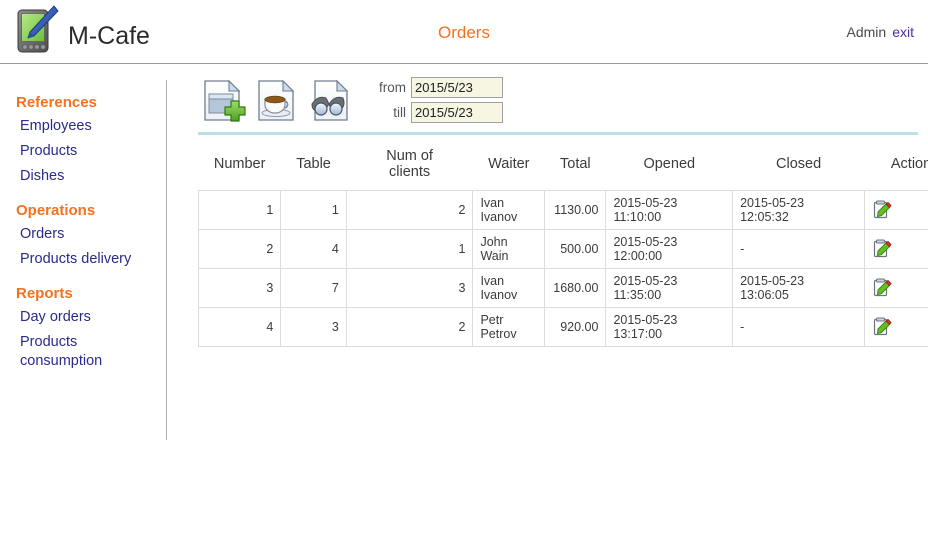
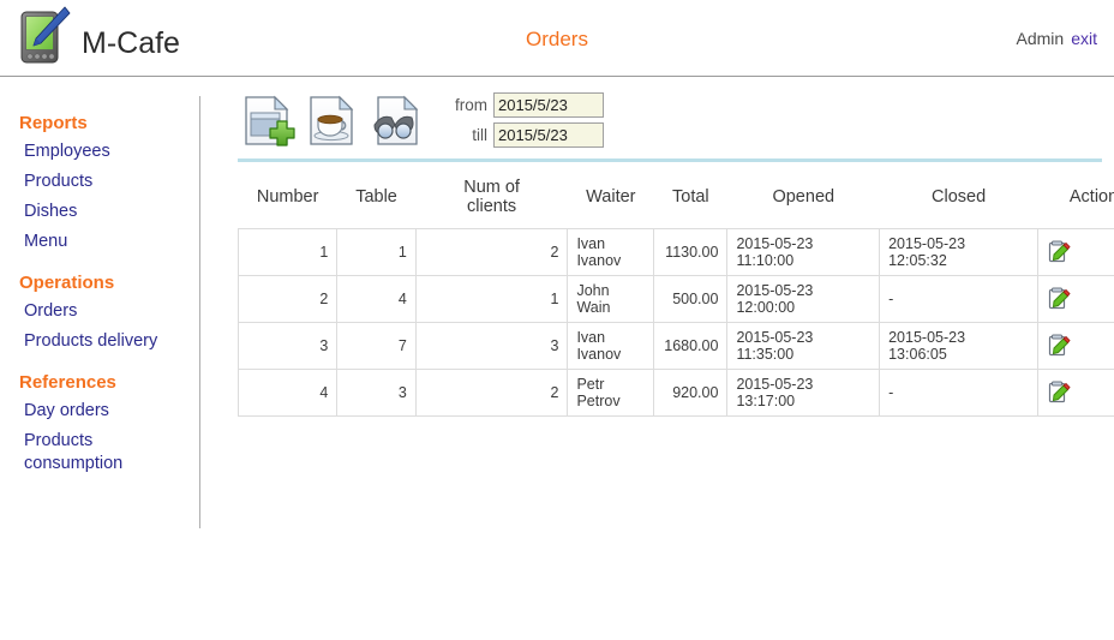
  M-Cafe
  Orders
  Admin exit
- References
+ Reports
  Employees
  Products
  Dishes
+ Menu
  Operations
  Orders
  Products delivery
- Reports
+ References
  Day orders
  Products consumption
  from
  2015/5/23
  till
  2015/5/23
  Number	Table	Num of clients	Waiter	Total	Opened	Closed	Action
  1	1	2	Ivan Ivanov	1130.00	2015-05-23 11:10:00	2015-05-23 12:05:32
  2	4	1	John Wain	500.00	2015-05-23 12:00:00	-
  3	7	3	Ivan Ivanov	1680.00	2015-05-23 11:35:00	2015-05-23 13:06:05
  4	3	2	Petr Petrov	920.00	2015-05-23 13:17:00	-
